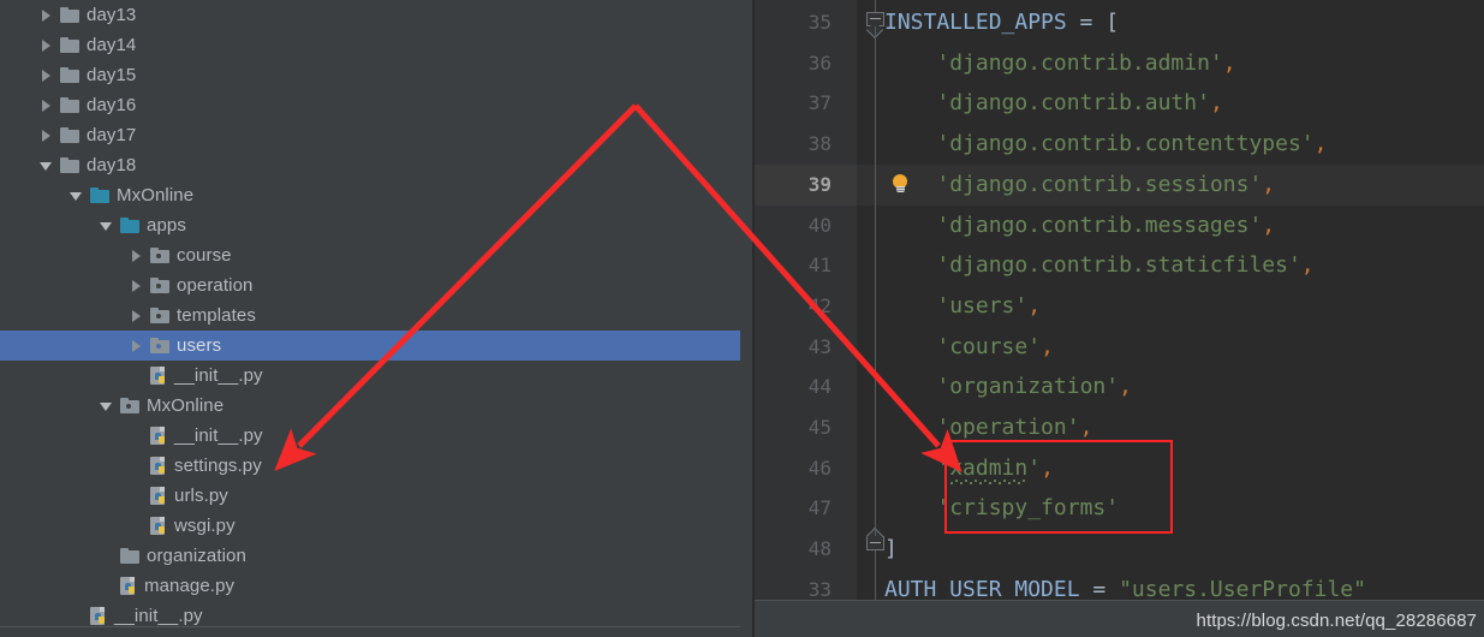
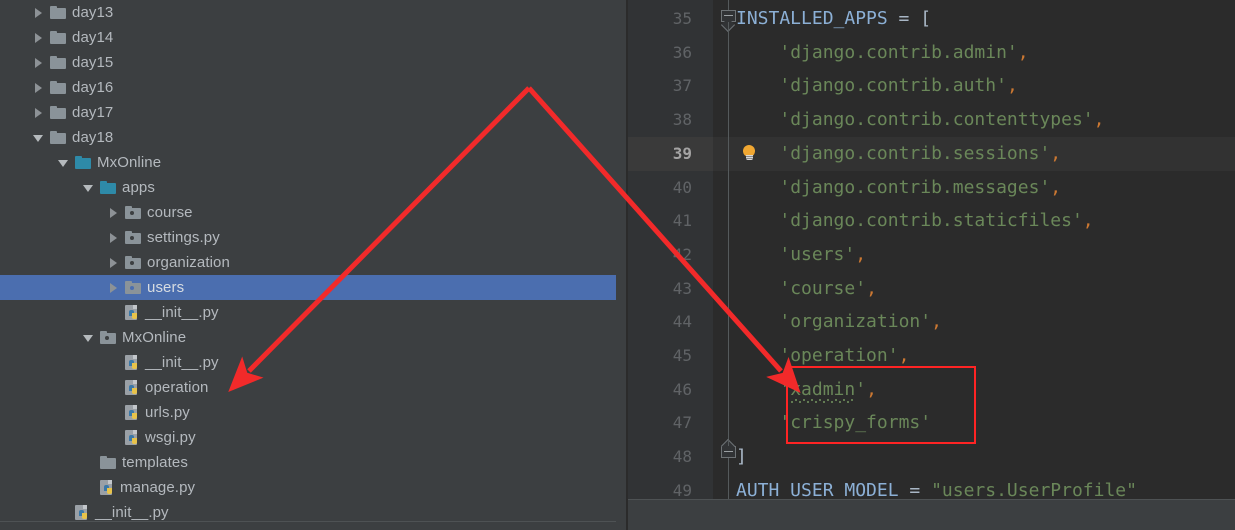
  day13
  day14
  day15
  day16
  day17
  day18
  MxOnline
  apps
  course
- operation
+ settings.py
- templates
+ organization
  users
  __init__.py
  MxOnline
  __init__.py
- settings.py
+ operation
  urls.py
  wsgi.py
- organization
+ templates
  manage.py
  __init__.py
  35
  INSTALLED_APPS = [
  36
  'django.contrib.admin',
  37
  'django.contrib.auth',
  38
  'django.contrib.contenttypes',
  39
  'django.contrib.sessions',
  40
  'django.contrib.messages',
  41
  'django.contrib.staticfiles',
  'users',
  43
  'course',
  44
  'organization',
  45
  'operation',
  46
  'xadmin',
  47
  'crispy_forms'
  48
  ]
- 33
+ 49
  AUTH_USER_MODEL = "users.UserProfile"
- https://blog.csdn.net/qq_28286687
